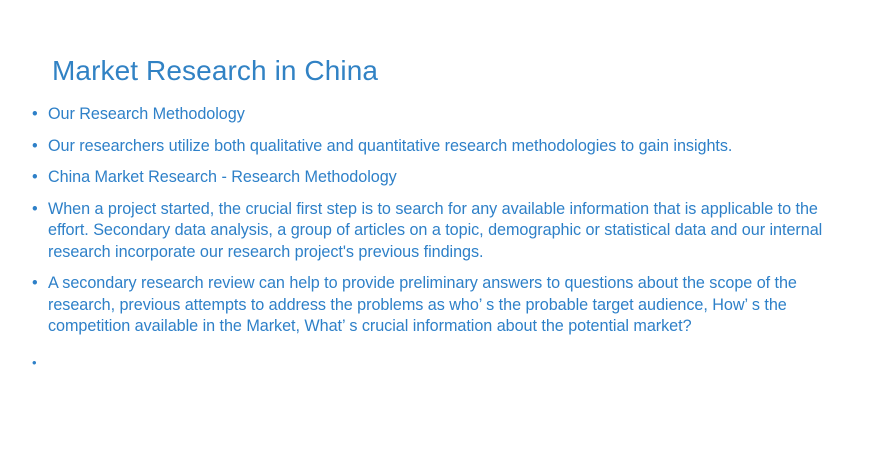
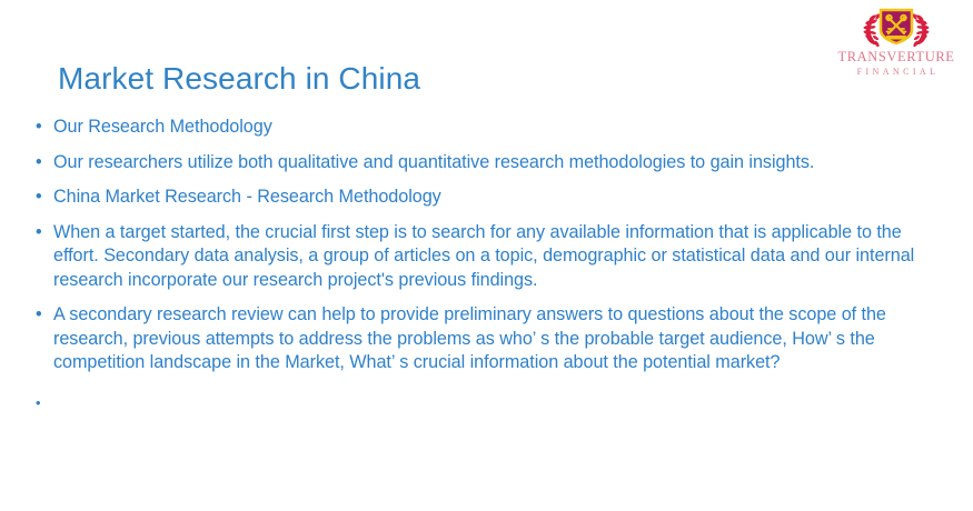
+ TRANSVERTURE
+ FINANCIAL
  Market Research in China
  •
  Our Research Methodology
  •
  Our researchers utilize both qualitative and quantitative research methodologies to gain insights.
  •
  China Market Research - Research Methodology
  •
- When a project started, the crucial first step is to search for any available information that is applicable to the effort. Secondary data analysis, a group of articles on a topic, demographic or statistical data and our internal research incorporate our research project's previous findings.
+ When a target started, the crucial first step is to search for any available information that is applicable to the effort. Secondary data analysis, a group of articles on a topic, demographic or statistical data and our internal research incorporate our research project's previous findings.
  •
- A secondary research review can help to provide preliminary answers to questions about the scope of the research, previous attempts to address the problems as who’ s the probable target audience, How’ s the competition available in the Market, What’ s crucial information about the potential market?
+ A secondary research review can help to provide preliminary answers to questions about the scope of the research, previous attempts to address the problems as who’ s the probable target audience, How’ s the competition landscape in the Market, What’ s crucial information about the potential market?
  •
